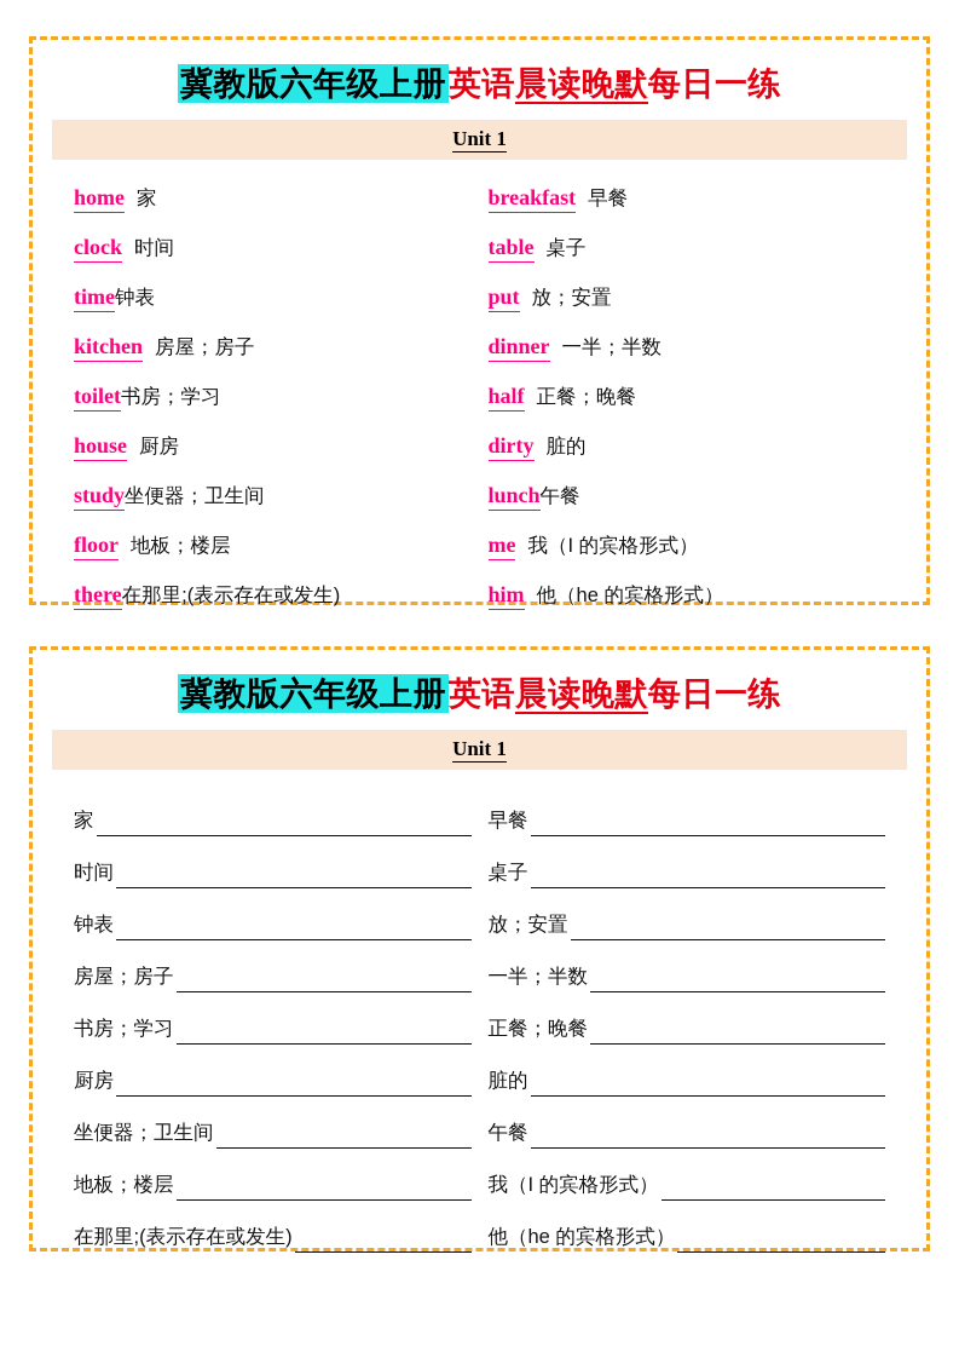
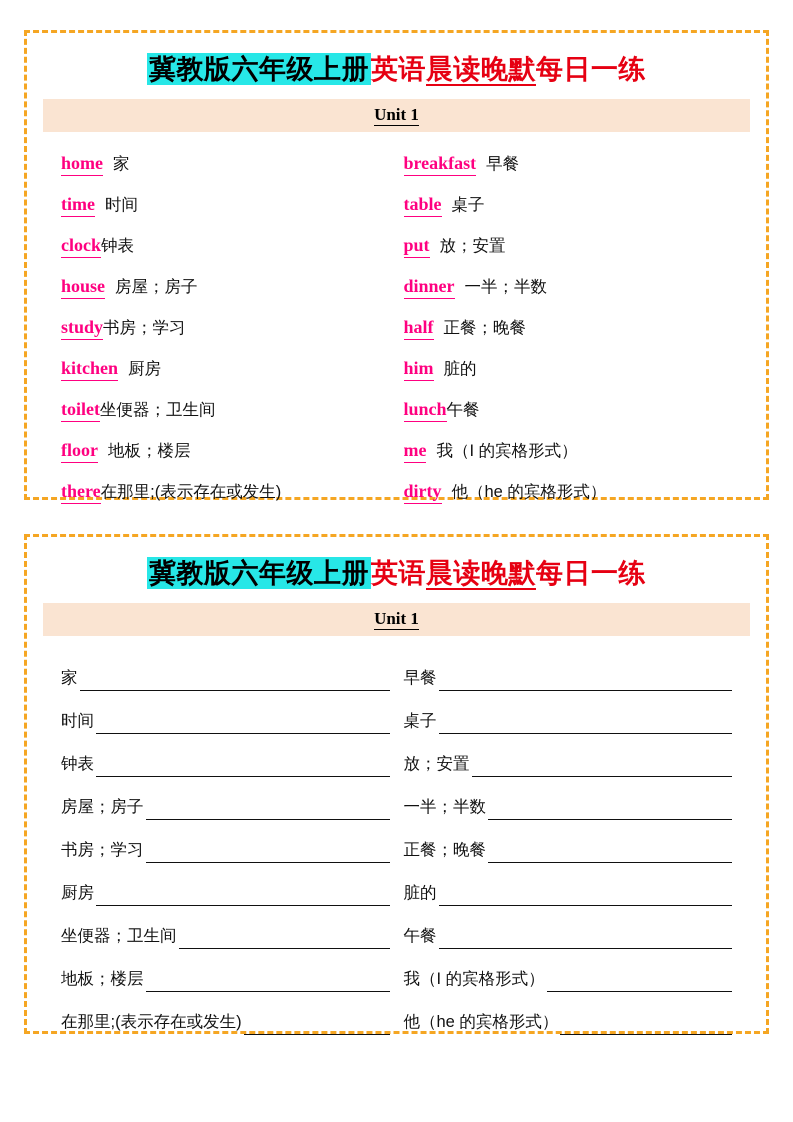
  冀教版六年级上册英语晨读晚默每日一练
  Unit 1
  home
  家
  breakfast
  早餐
- clock
+ time
  时间
  table
  桌子
- time
+ clock
  钟表
  put
  放；安置
- kitchen
+ house
  房屋；房子
  dinner
  一半；半数
- toilet
+ study
  书房；学习
  half
  正餐；晚餐
- house
+ kitchen
  厨房
- dirty
+ him
  脏的
- study
+ toilet
  坐便器；卫生间
  lunch
  午餐
  floor
  地板；楼层
  me
  我（I 的宾格形式）
  there
  在那里;(表示存在或发生)
- him
+ dirty
  他（he 的宾格形式）
  冀教版六年级上册英语晨读晚默每日一练
  Unit 1
  家
  早餐
  时间
  桌子
  钟表
  放；安置
  房屋；房子
  一半；半数
  书房；学习
  正餐；晚餐
  厨房
  脏的
  坐便器；卫生间
  午餐
  地板；楼层
  我（I 的宾格形式）
  在那里;(表示存在或发生)
  他（he 的宾格形式）
